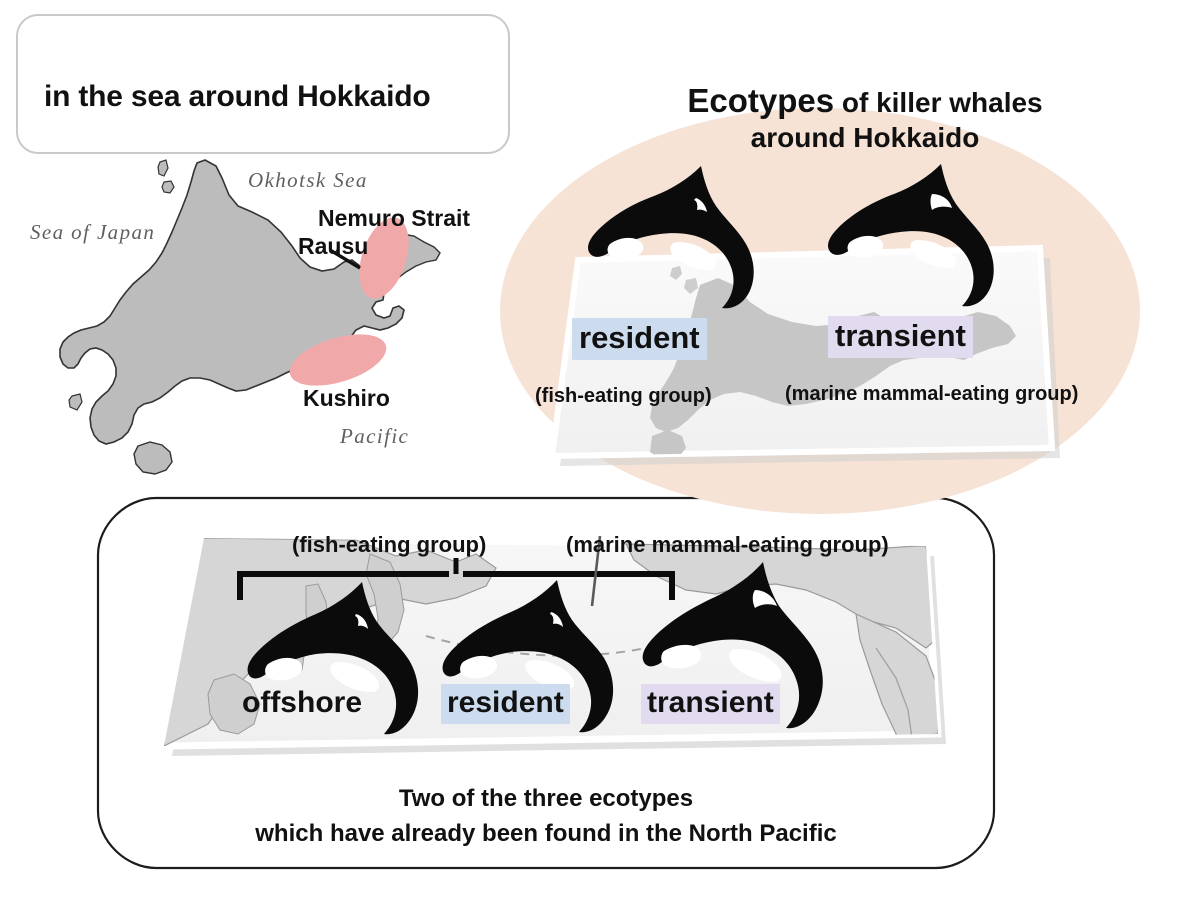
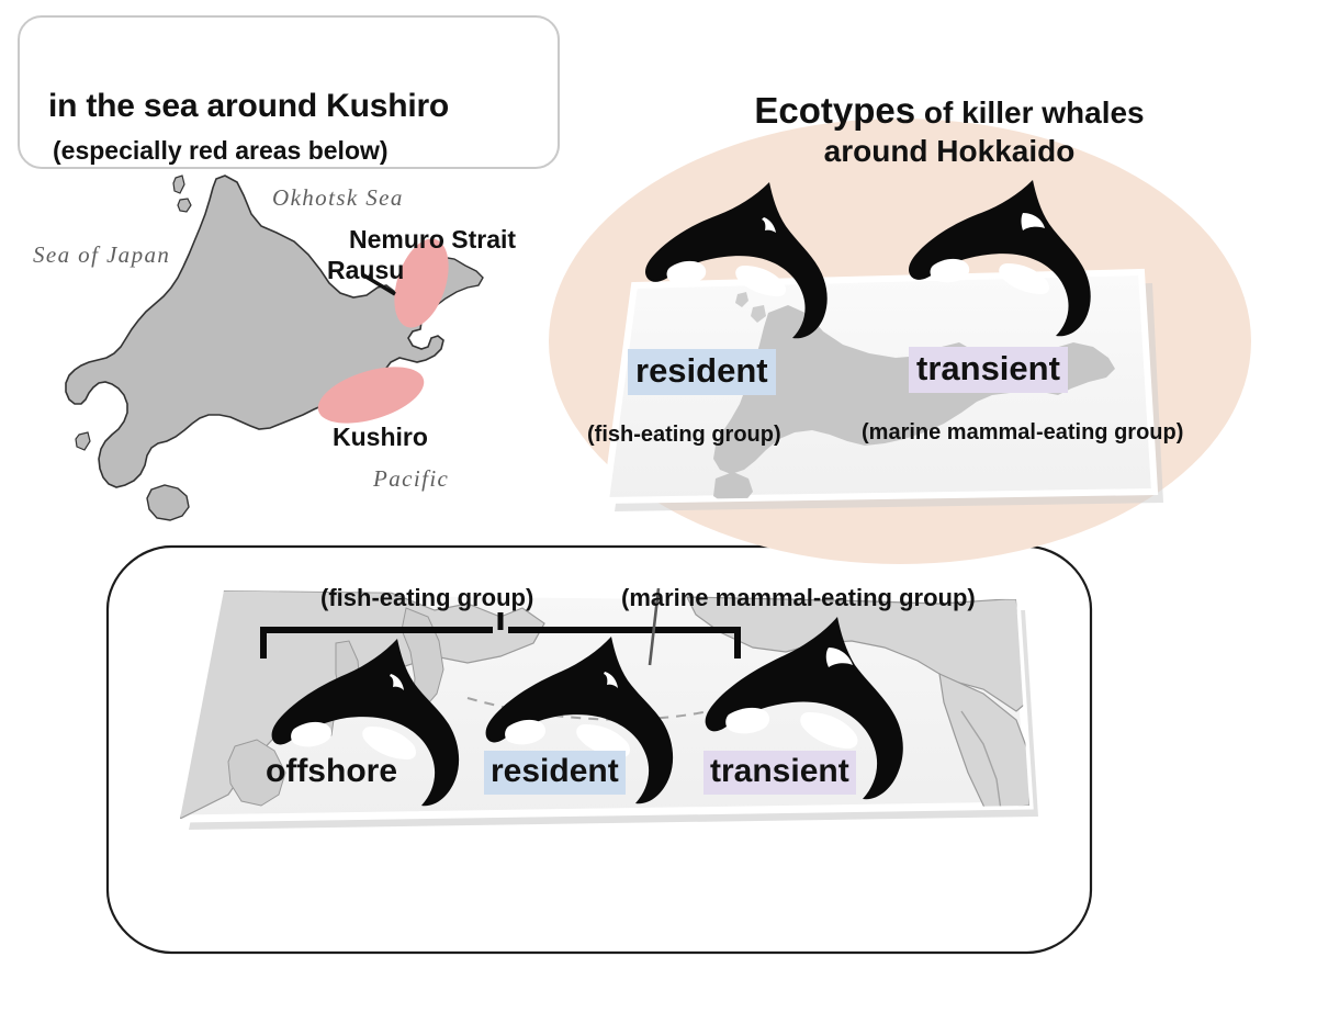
- in the sea around Hokkaido
+ in the sea around Kushiro
+ (especially red areas below)
  Okhotsk Sea
  Sea of Japan
  Pacific
  Nemuro Strait
  Rausu
  Kushiro
  Ecotypes of killer whales
  around Hokkaido
  resident
  transient
  (fish-eating group)
  (marine mammal-eating group)
  (fish-eating group)
  (marine mammal-eating group)
  offshore
  resident
  transient
- Two of the three ecotypes
- which have already been found in the North Pacific
